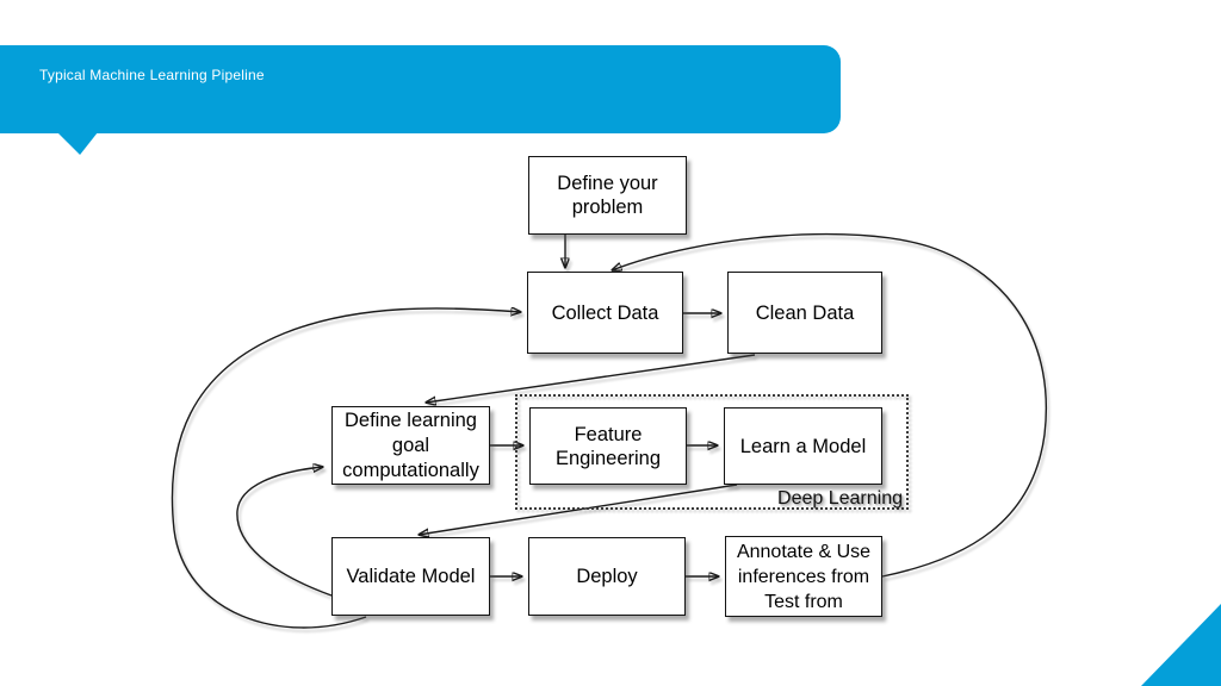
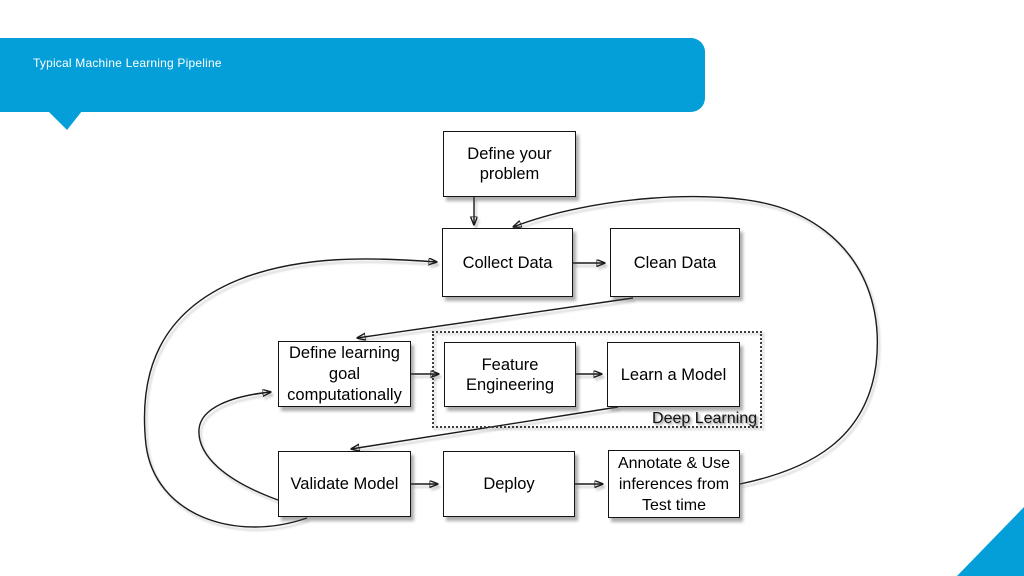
  Deep Learning
  Define your problem
  Collect Data
  Clean Data
  Define learning goal computationally
  Feature Engineering
  Learn a Model
  Validate Model
  Deploy
- Annotate & Use inferences from Test from
+ Annotate & Use inferences from Test time
  Typical Machine Learning Pipeline
